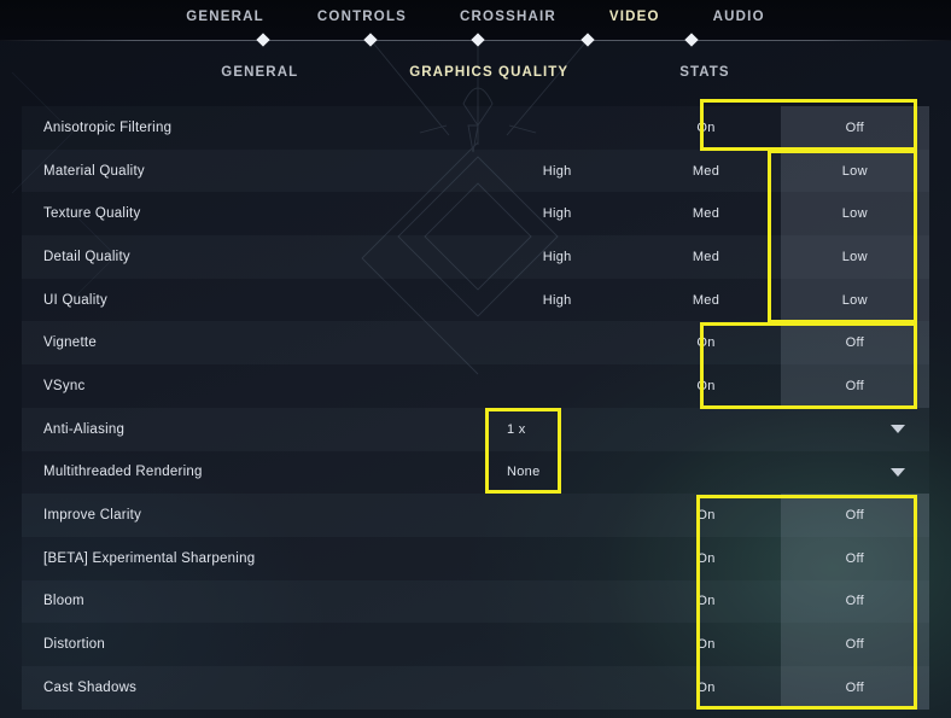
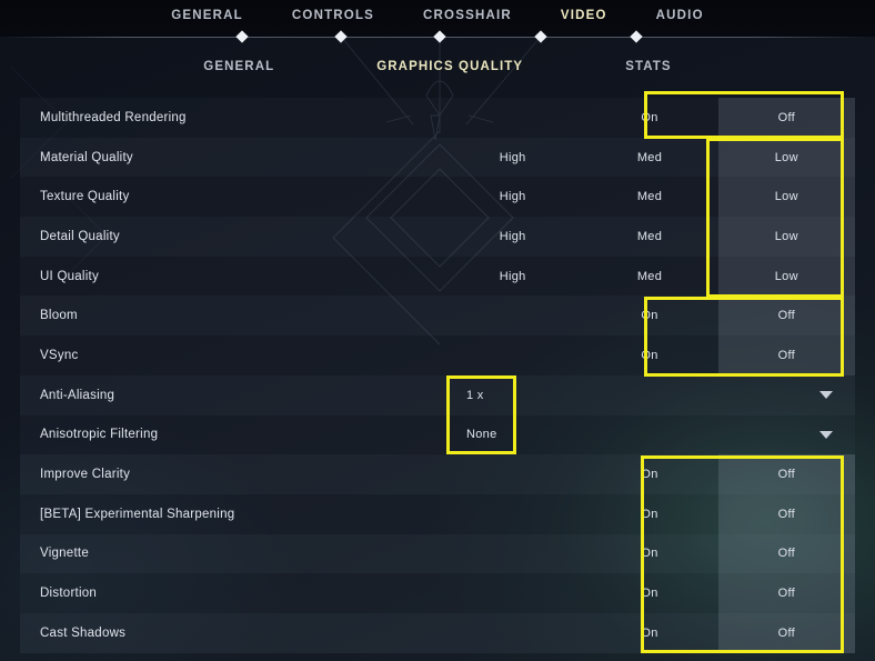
  GENERAL
  CONTROLS
  CROSSHAIR
  VIDEO
  AUDIO
  GENERAL
  GRAPHICS QUALITY
  STATS
- Anisotropic Filtering
+ Multithreaded Rendering
  On
  Off
  Material Quality
  High
  Med
  Low
  Texture Quality
  High
  Med
  Low
  Detail Quality
  High
  Med
  Low
  UI Quality
  High
  Med
  Low
- Vignette
+ Bloom
  On
  Off
  VSync
  On
  Off
  Anti-Aliasing
  1 x
- Multithreaded Rendering
+ Anisotropic Filtering
  None
  Improve Clarity
  On
  Off
  [BETA] Experimental Sharpening
  On
  Off
- Bloom
+ Vignette
  On
  Off
  Distortion
  On
  Off
  Cast Shadows
  On
  Off
